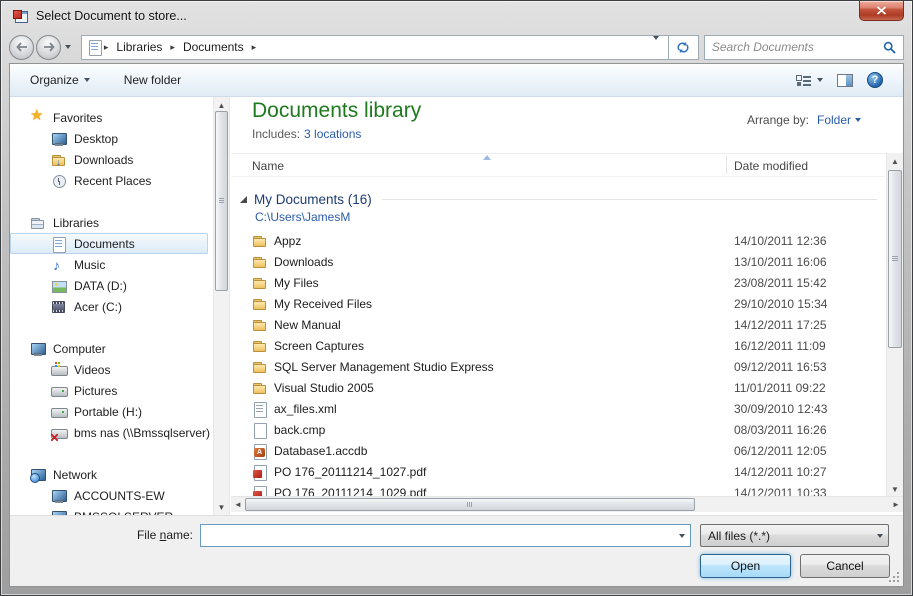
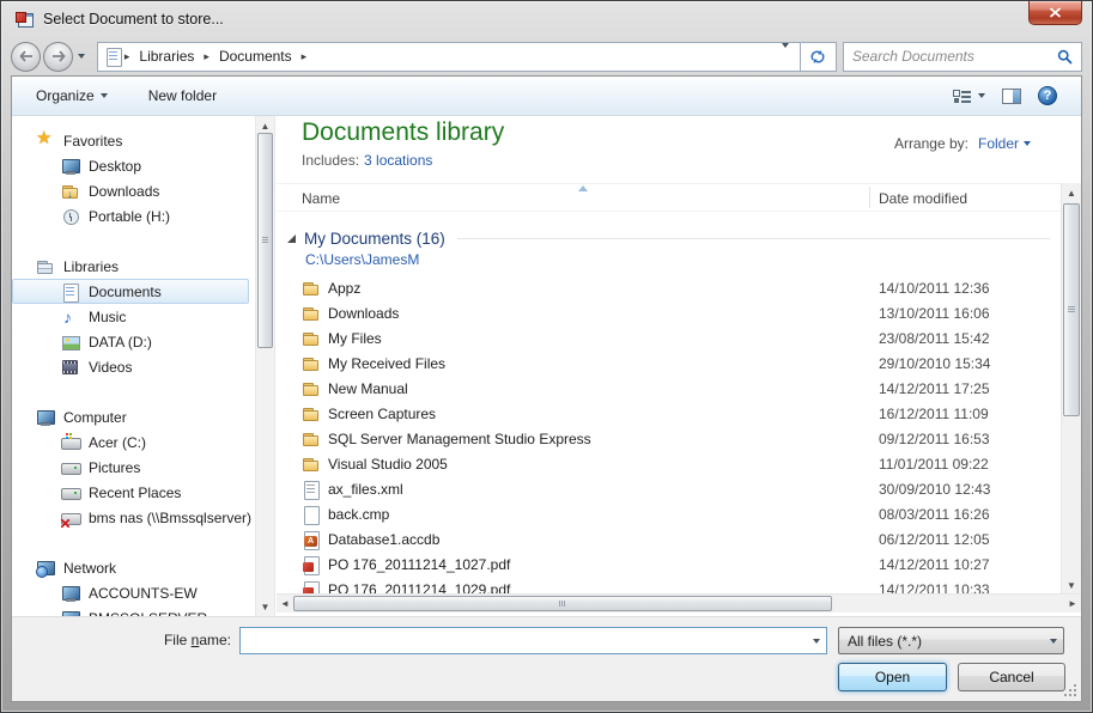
  Select Document to store...
  ▸
  Libraries
  ▸
  Documents
  ▸
  Search Documents
  Organize
  New folder
  ?
  Favorites
  Desktop
  Downloads
- Recent Places
+ Portable (H:)
  Libraries
  Documents
  Music
  DATA (D:)
- Acer (C:)
+ Videos
  Computer
- Videos
+ Acer (C:)
  Pictures
- Portable (H:)
+ Recent Places
  bms nas (\\Bmssqlserver)
  Network
  ACCOUNTS-EW
  ▲
  ▼
  Documents library
  Includes: 3 locations
  Arrange by:
  Folder
  Name
  Date modified
  My Documents (16)
  C:\Users\JamesM
  Appz
  14/10/2011 12:36
  Downloads
  13/10/2011 16:06
  My Files
  23/08/2011 15:42
  My Received Files
  29/10/2010 15:34
  New Manual
  14/12/2011 17:25
  Screen Captures
  16/12/2011 11:09
  SQL Server Management Studio Express
  09/12/2011 16:53
  Visual Studio 2005
  11/01/2011 09:22
  ax_files.xml
  30/09/2010 12:43
  back.cmp
  08/03/2011 16:26
  Database1.accdb
  06/12/2011 12:05
  PO 176_20111214_1027.pdf
  14/12/2011 10:27
  PO 176_20111214_1029.pdf
  14/12/2011 10:33
  ▲
  ▼
  ◄
  ►
  File name:
  All files (*.*)
  Open
  Cancel
